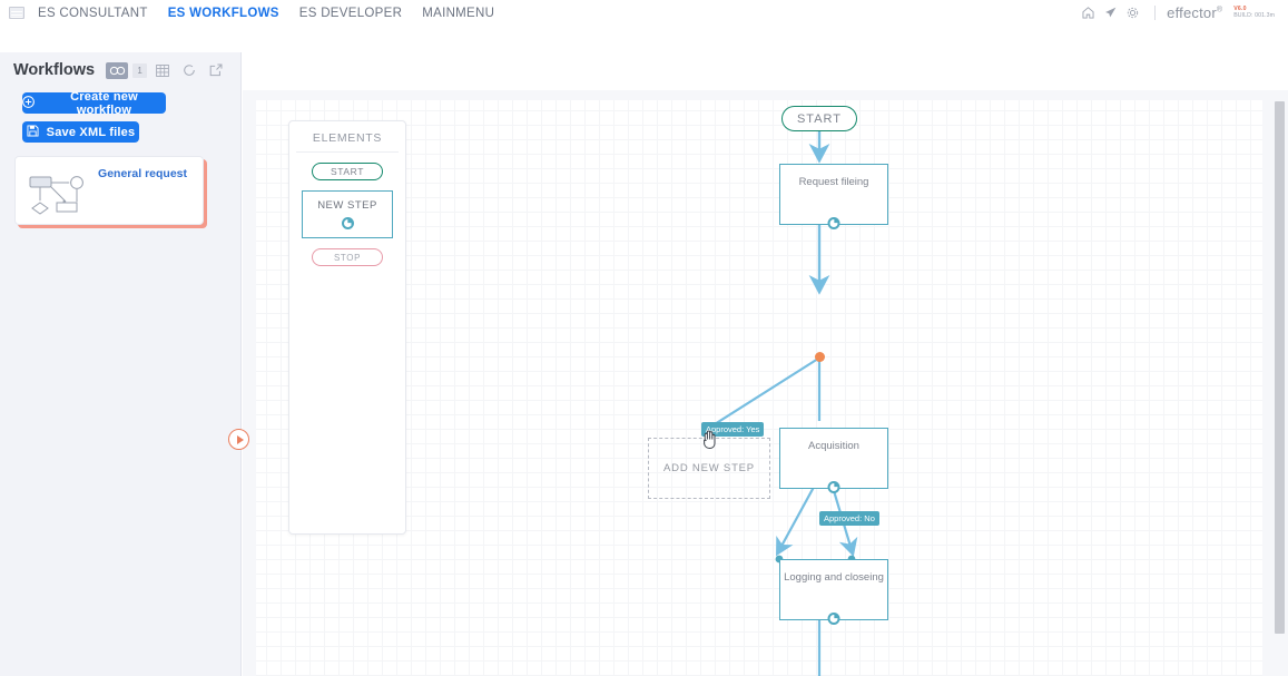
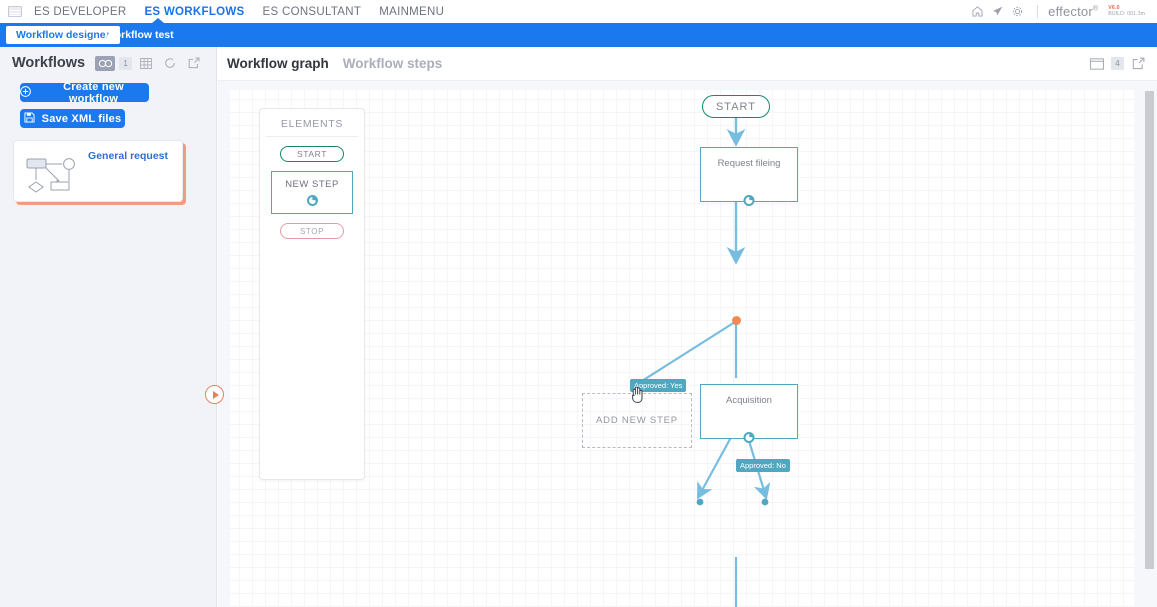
- ES CONSULTANT
+ ES DEVELOPER
  ES WORKFLOWS
- ES DEVELOPER
+ ES CONSULTANT
  MAINMENU
  effector
+ Workflow designer
+ Workflow test
  Workflows
  1
  Create new workflow
  Save XML files
  General request
+ Workflow graph
+ Workflow steps
+ 4
  ELEMENTS
  START
  NEW STEP
  STOP
  START
  Request fileing
  Acquisition
- Logging and closeing
  ADD NEW STEP
  Approved: Yes
  Approved: No
